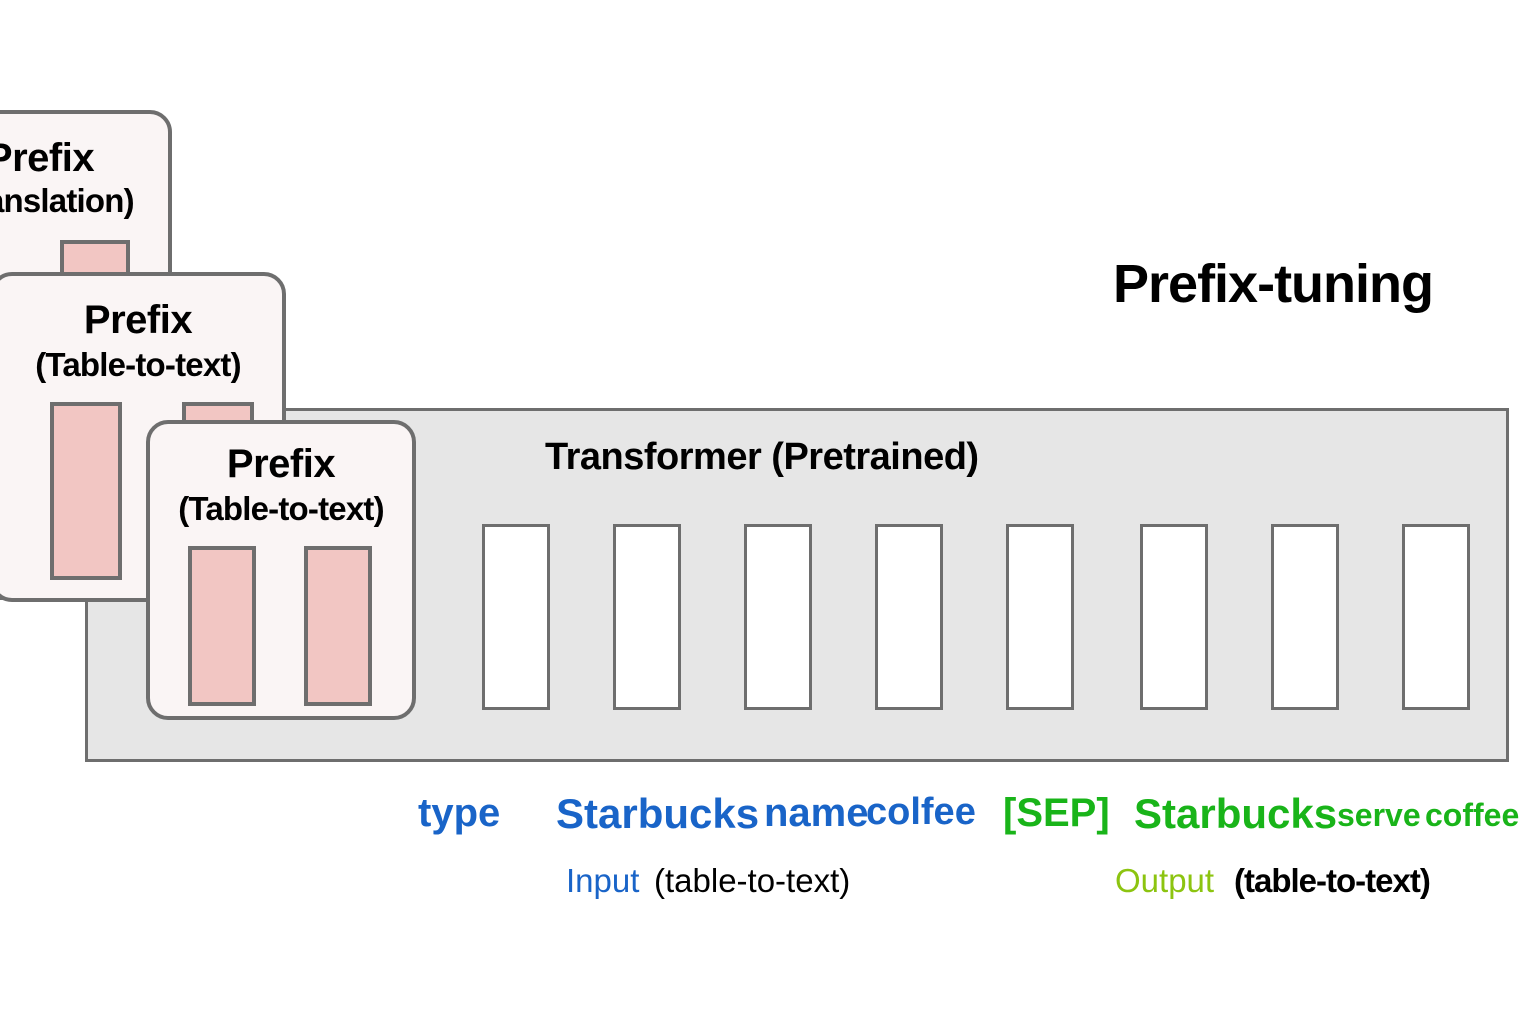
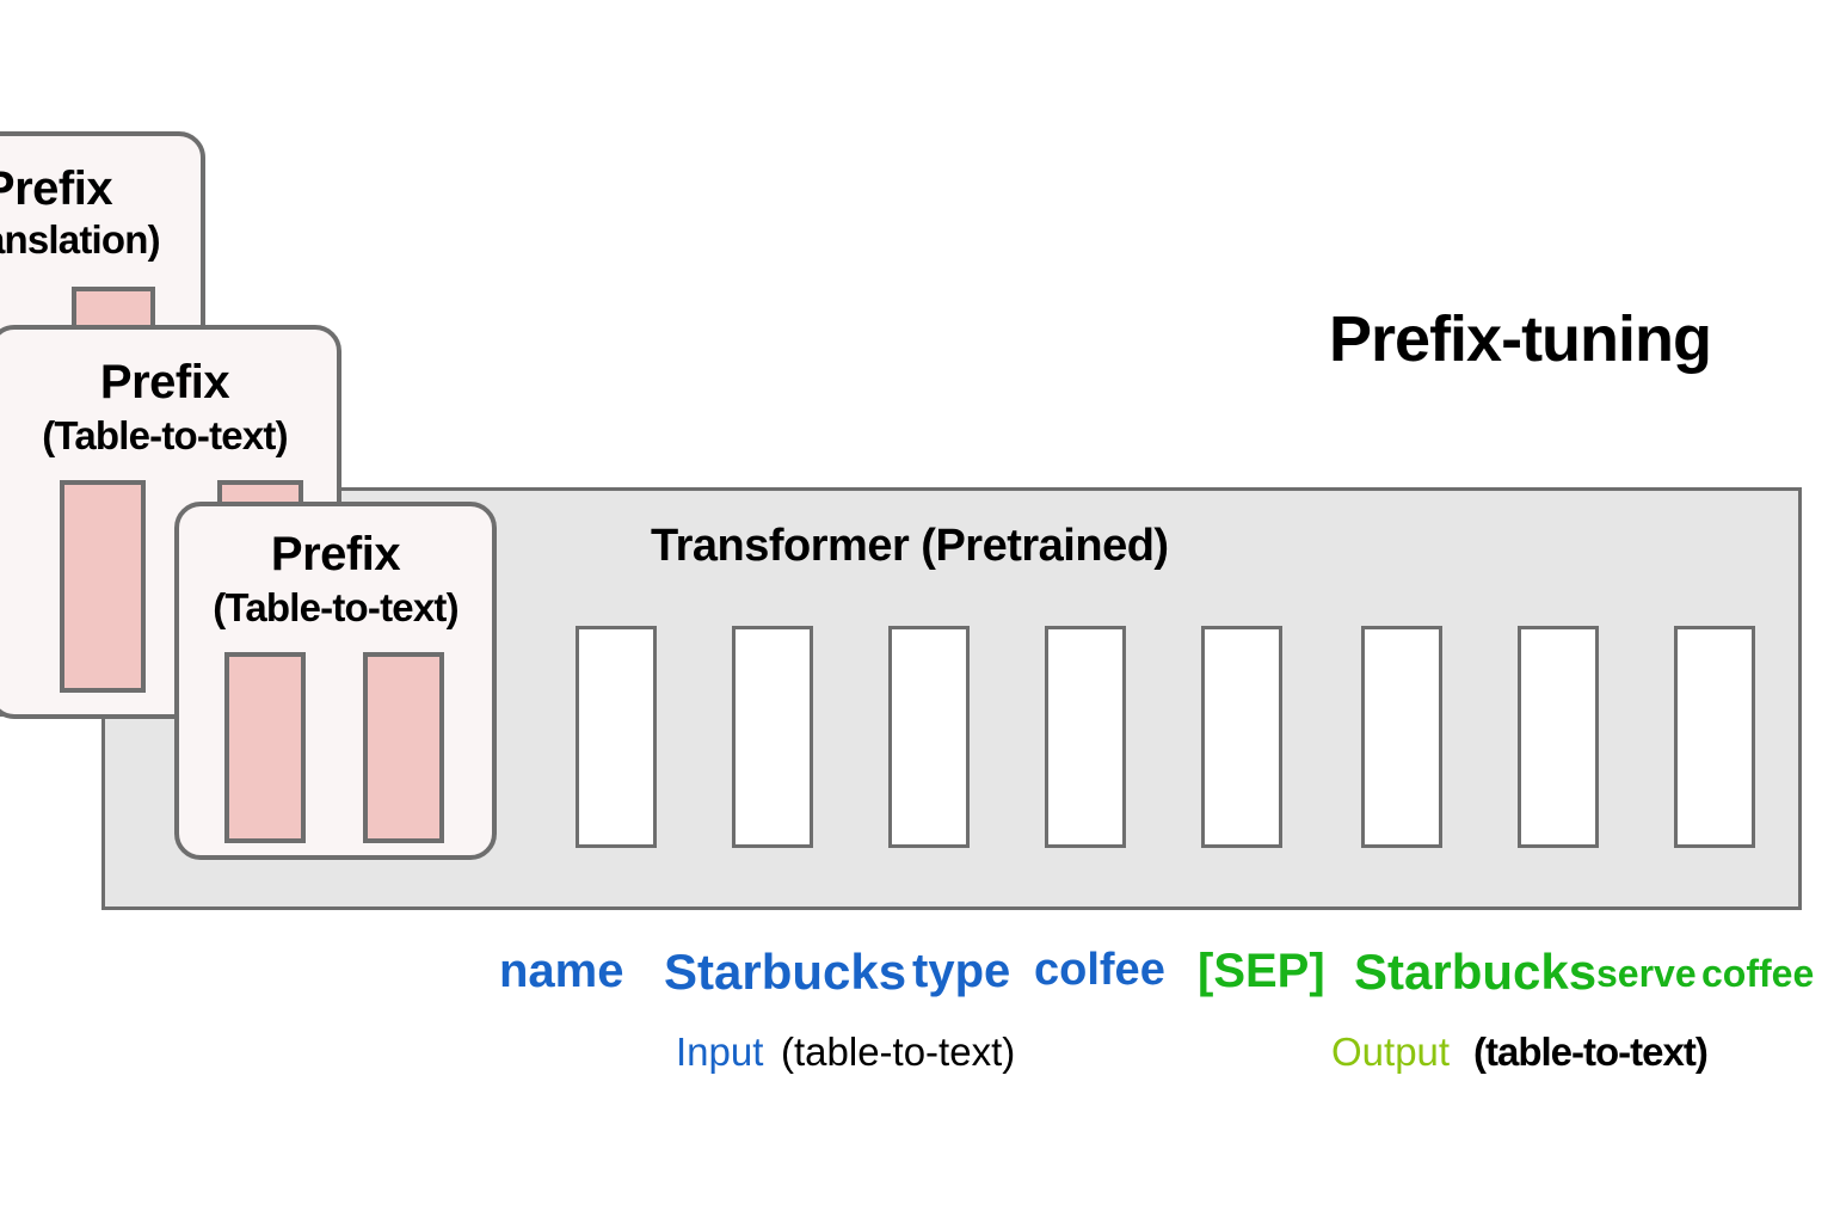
  Transformer (Pretrained)
  refix
  Prefix
  (Table-to-text)
  Prefix
  (Table-to-text)
  Prefix-tuning
- type
+ name
  Starbucks
- name
+ type
  colfee
  [SEP]
  Starbucks
  serve
  coffee
  Input
  (table-to-text)
  Output
  (table-to-text)
